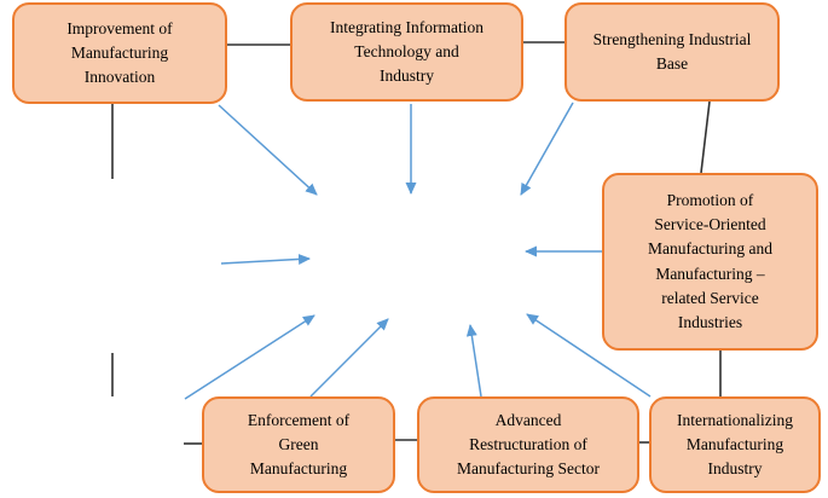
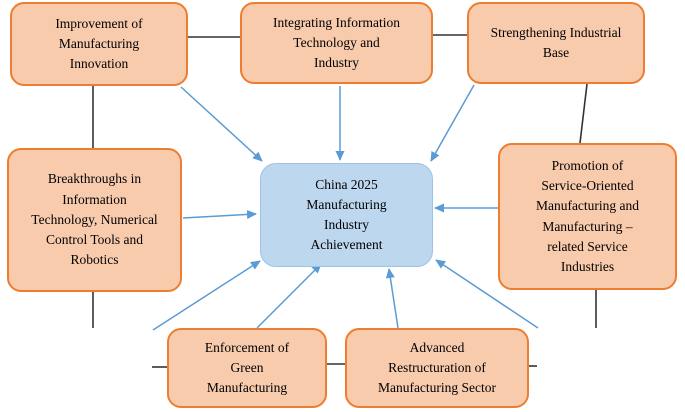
  Improvement of Manufacturing Innovation
  Integrating Information Technology and Industry
  Strengthening Industrial Base
+ Breakthroughs in Information Technology, Numerical Control Tools and Robotics
+ China 2025 Manufacturing Industry Achievement
  Promotion of Service-Oriented Manufacturing and Manufacturing – related Service Industries
  Enforcement of Green Manufacturing
  Advanced Restructuration of Manufacturing Sector
- Internationalizing Manufacturing Industry
